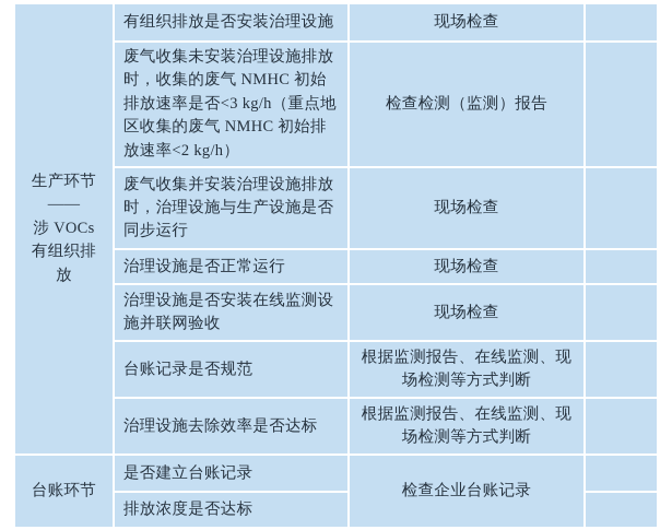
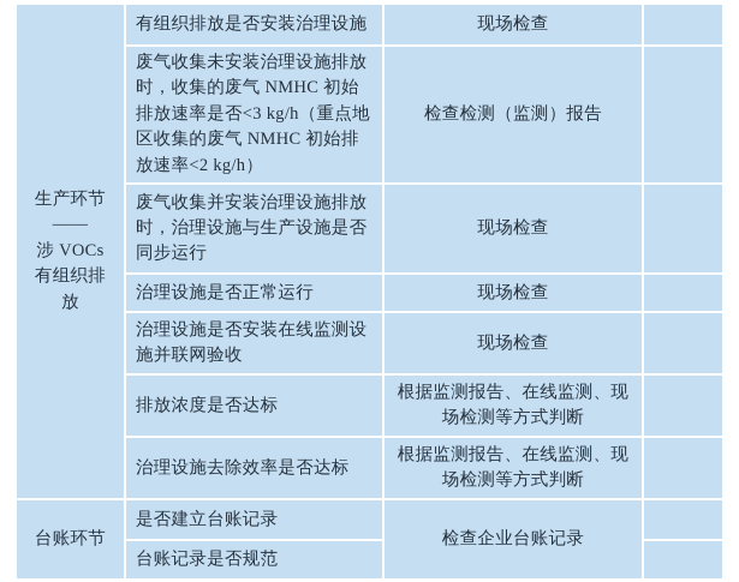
  生产环节—— 涉 VOCs 有组织排放	有组织排放是否安装治理设施	现场检查
  废气收集未安装治理设施排放时，收集的废气 NMHC 初始排放速率是否<3 kg/h（重点地区收集的废气 NMHC 初始排放速率<2 kg/h）	检查检测（监测）报告
  废气收集并安装治理设施排放时，治理设施与生产设施是否同步运行	现场检查
  治理设施是否正常运行	现场检查
  治理设施是否安装在线监测设施并联网验收	现场检查
- 台账记录是否规范	根据监测报告、在线监测、现场检测等方式判断
+ 排放浓度是否达标	根据监测报告、在线监测、现场检测等方式判断
  治理设施去除效率是否达标	根据监测报告、在线监测、现场检测等方式判断
  台账环节	是否建立台账记录	检查企业台账记录
- 排放浓度是否达标
+ 台账记录是否规范
